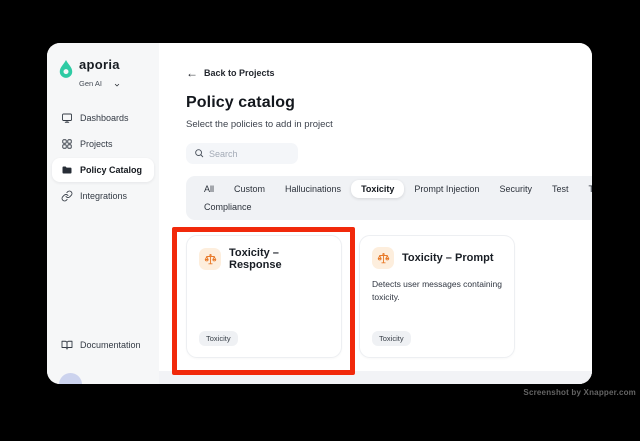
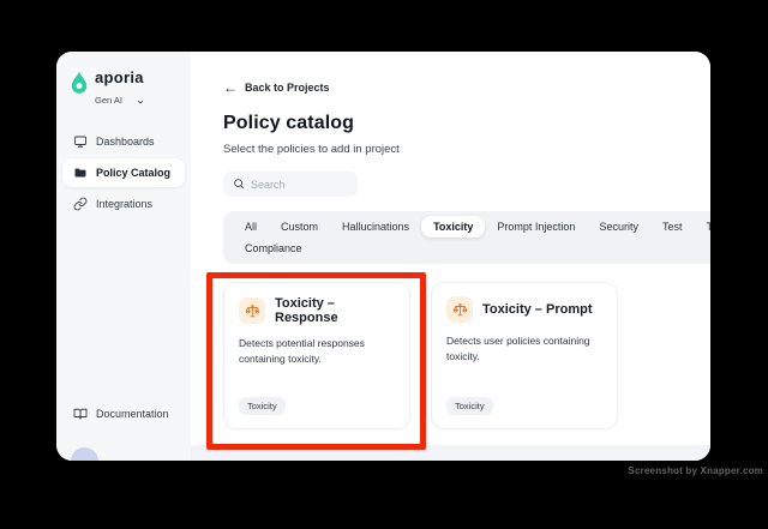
  aporia
  Gen AI
  Dashboards
- Projects
  Policy Catalog
  Integrations
  Documentation
  ←
  Back to Projects
  Policy catalog
  Select the policies to add in project
  Search
  All
  Custom
  Hallucinations
  Toxicity
  Prompt Injection
  Security
  Test
  Compliance
  Toxicity – Response
+ Detects potential responses containing toxicity.
  Toxicity
  Toxicity – Prompt
- Detects user messages containing toxicity.
+ Detects user policies containing toxicity.
  Toxicity
  Screenshot by Xnapper.com
